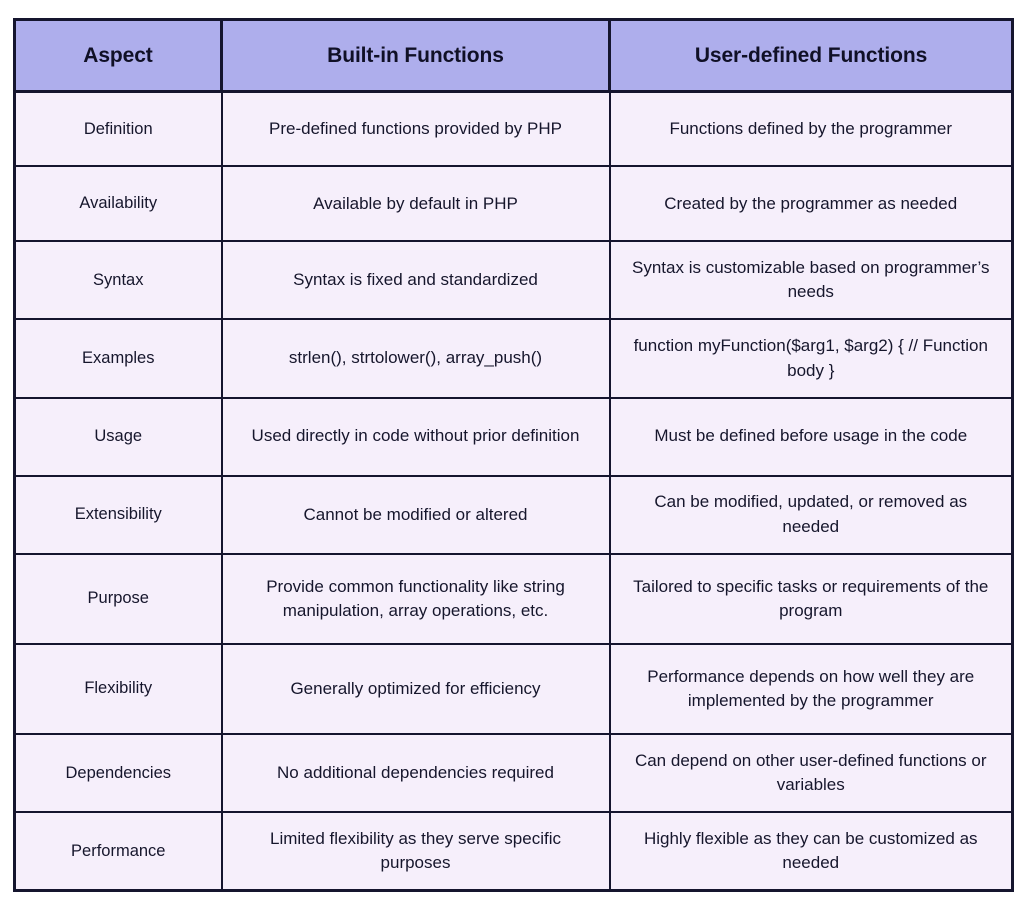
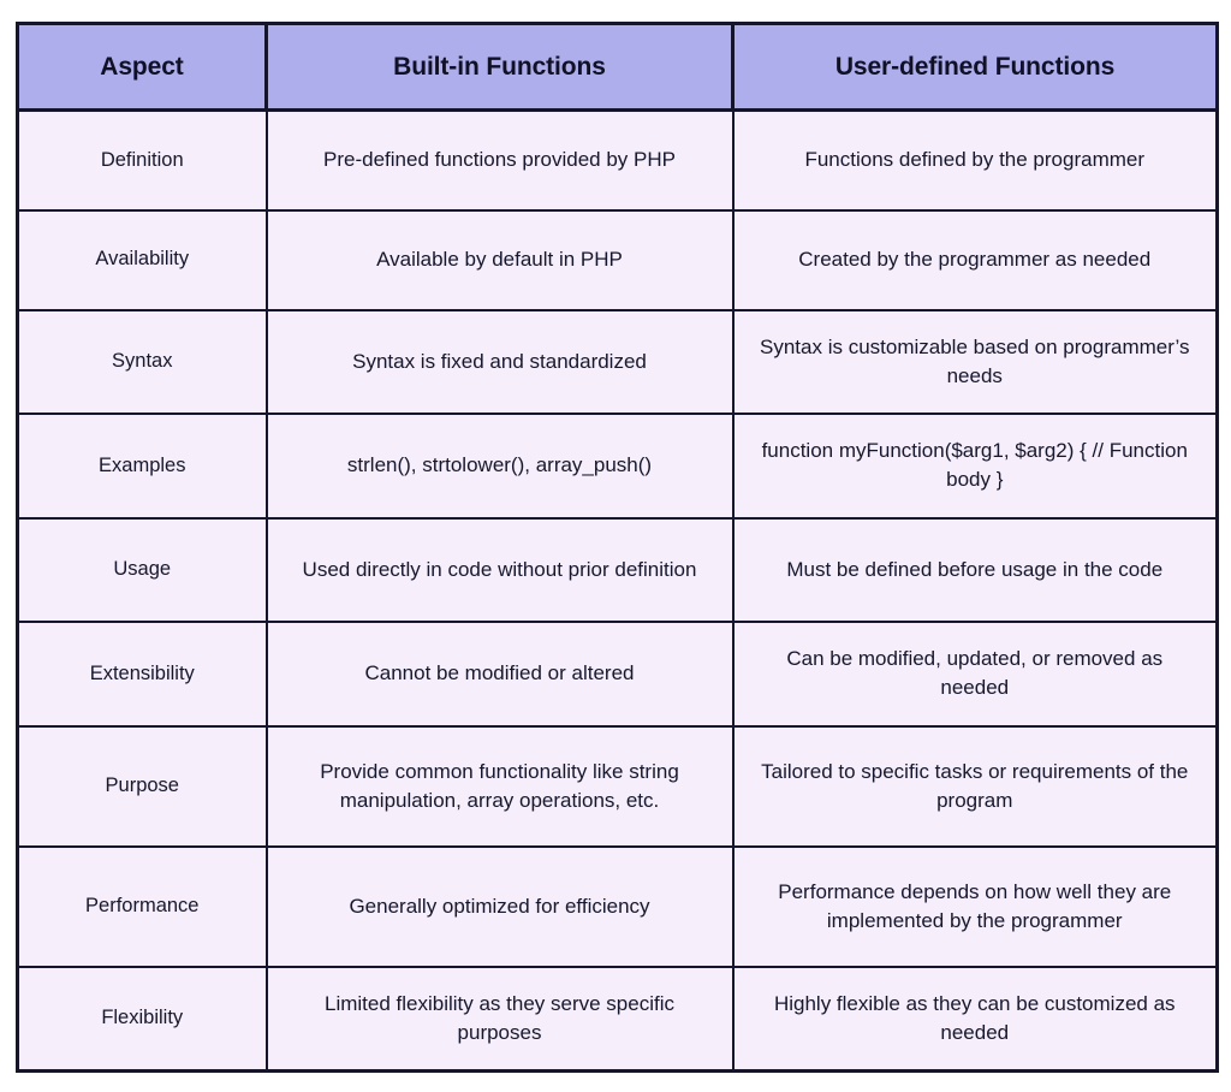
  Aspect	Built-in Functions	User-defined Functions
  Definition	Pre-defined functions provided by PHP	Functions defined by the programmer
  Availability	Available by default in PHP	Created by the programmer as needed
  Syntax	Syntax is fixed and standardized	Syntax is customizable based on programmer’s needs
  Examples	strlen(), strtolower(), array_push()	function myFunction($arg1, $arg2) { // Function body }
  Usage	Used directly in code without prior definition	Must be defined before usage in the code
  Extensibility	Cannot be modified or altered	Can be modified, updated, or removed as needed
  Purpose	Provide common functionality like string manipulation, array operations, etc.	Tailored to specific tasks or requirements of the program
- Flexibility	Generally optimized for efficiency	Performance depends on how well they are implemented by the programmer
+ Performance	Generally optimized for efficiency	Performance depends on how well they are implemented by the programmer
- Dependencies	No additional dependencies required	Can depend on other user-defined functions or variables
- Performance	Limited flexibility as they serve specific purposes	Highly flexible as they can be customized as needed
+ Flexibility	Limited flexibility as they serve specific purposes	Highly flexible as they can be customized as needed
